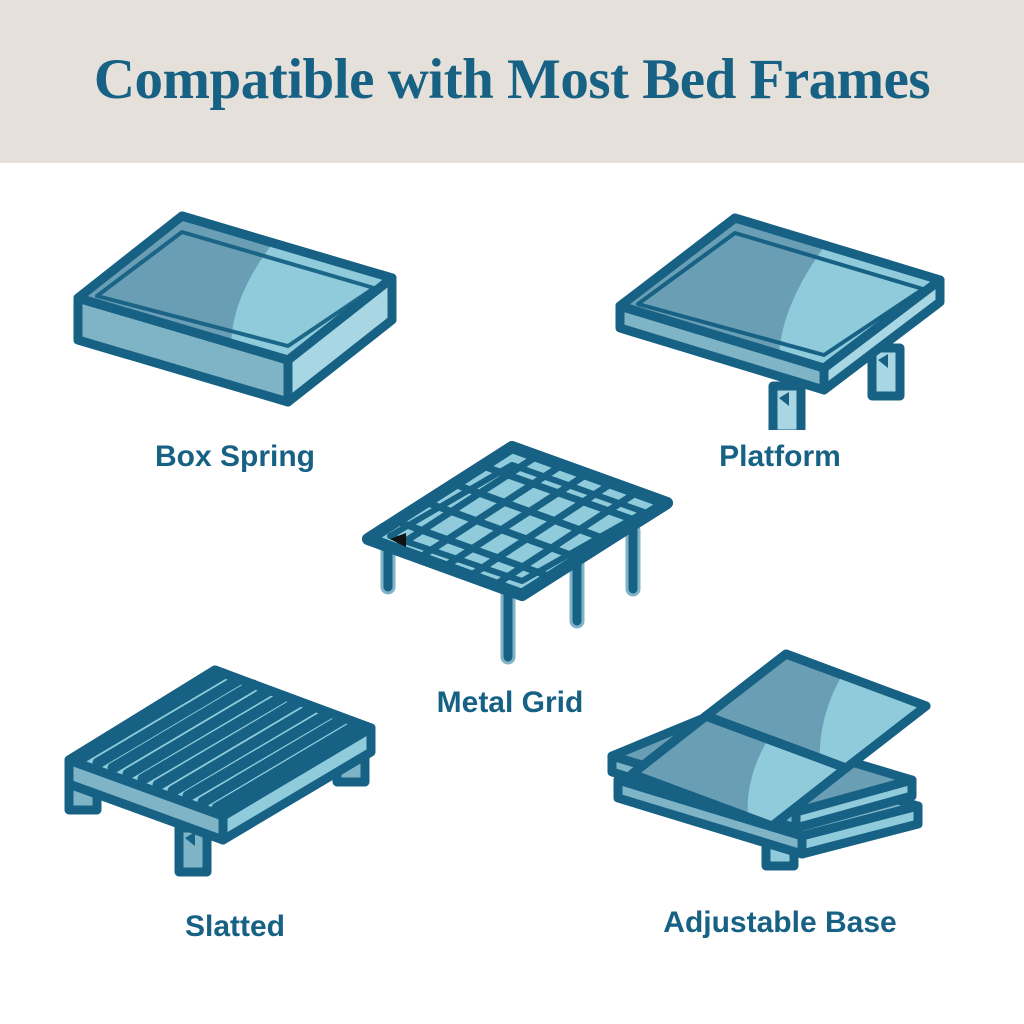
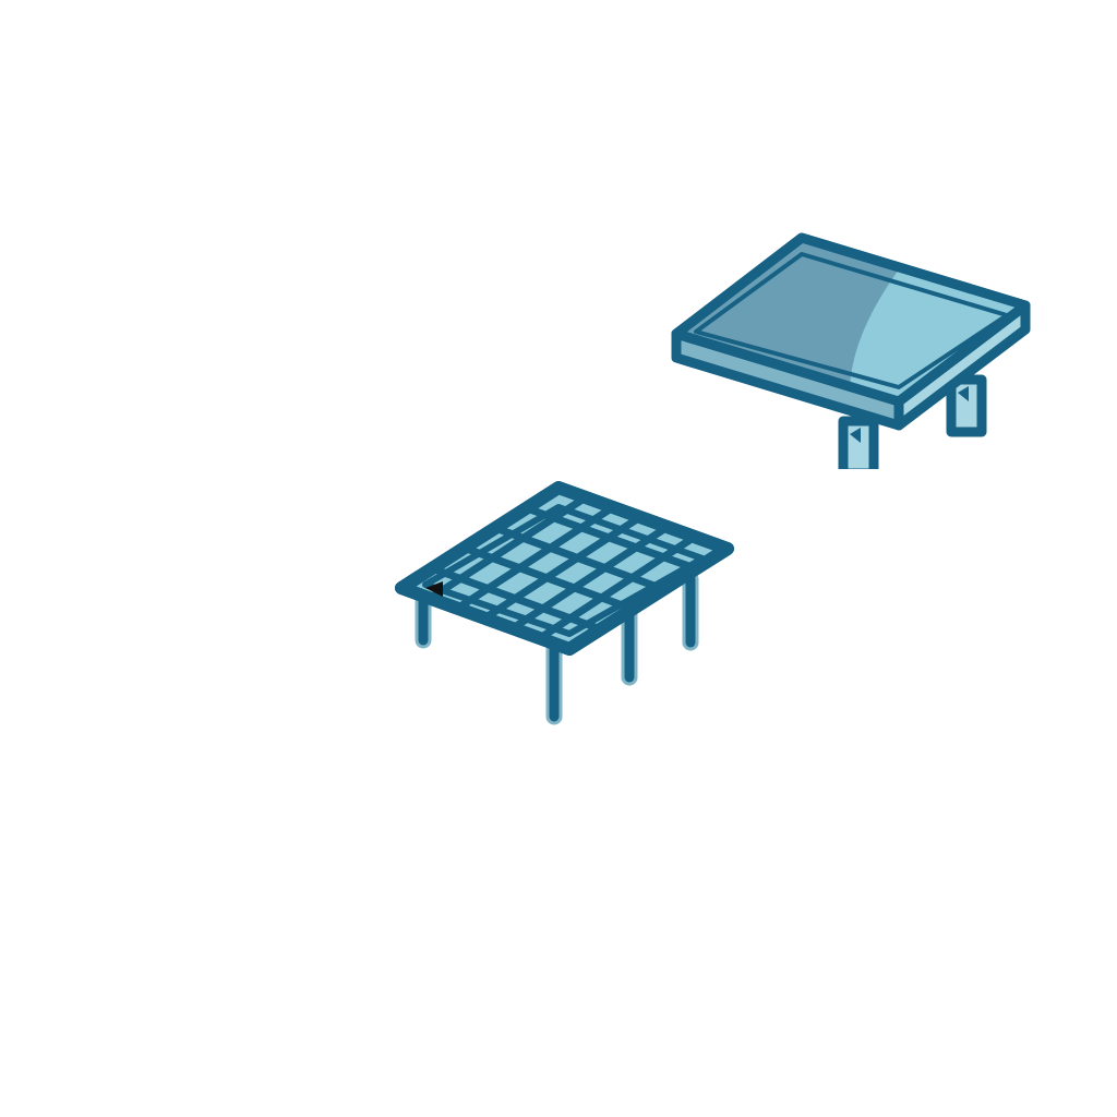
- Compatible with Most Bed Frames
- Box Spring
- Platform
- Metal Grid
- Slatted
- Adjustable Base
